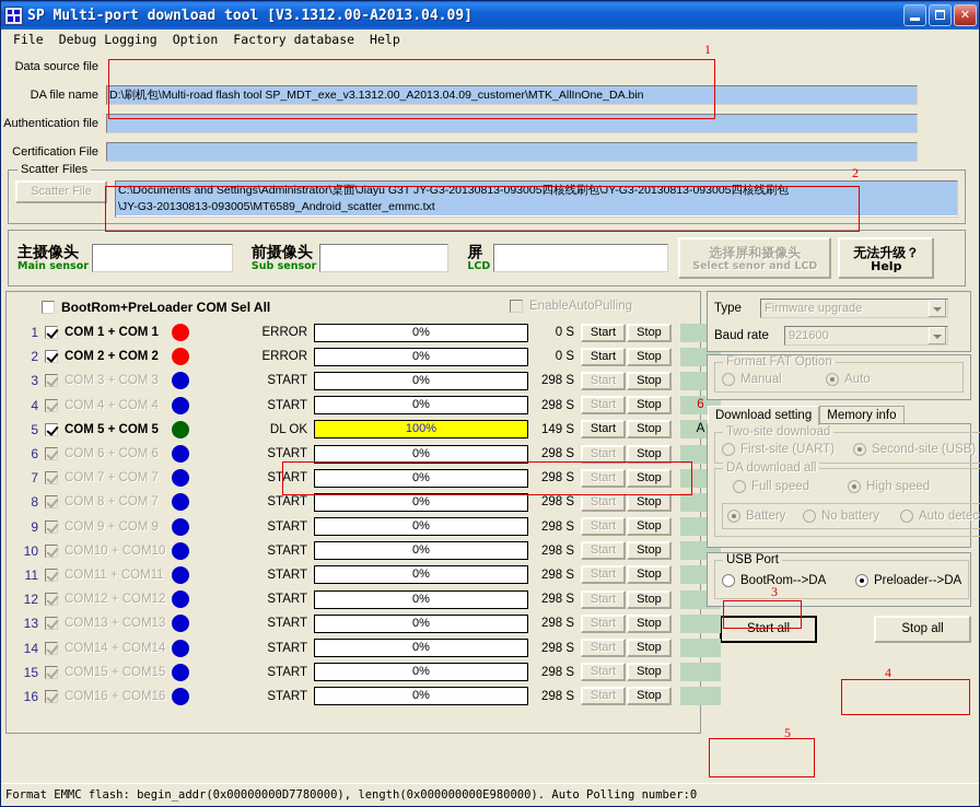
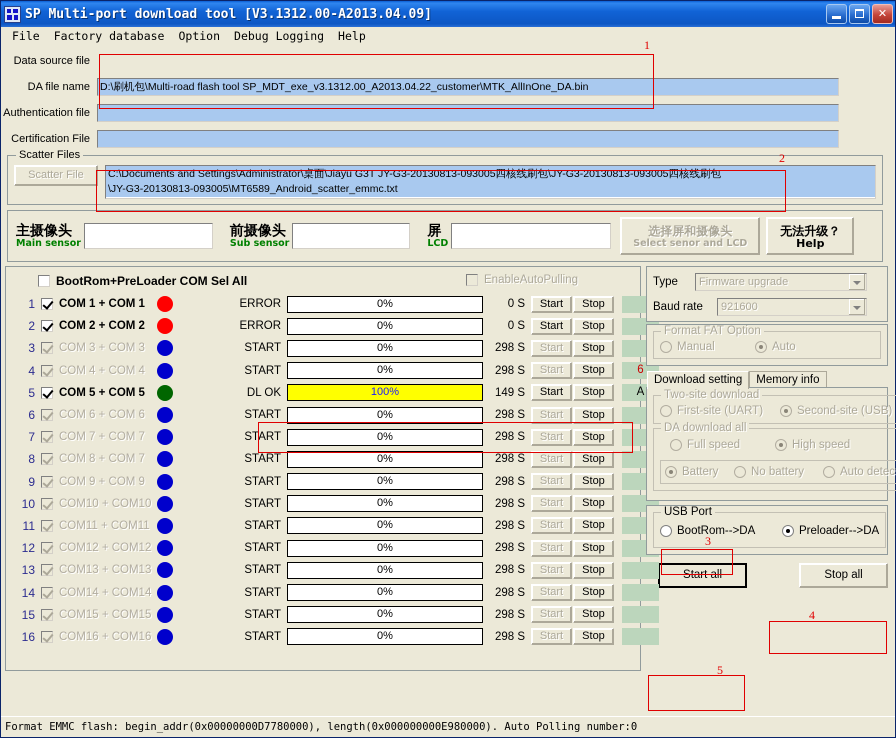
  SP Multi-port download tool [V3.1312.00-A2013.04.09]
  ✕
  File
- Debug Logging
+ Factory database
  Option
- Factory database
+ Debug Logging
  Help
  Data source file
  DA file name
- D:\刷机包\Multi-road flash tool SP_MDT_exe_v3.1312.00_A2013.04.09_customer\MTK_AllInOne_DA.bin
+ D:\刷机包\Multi-road flash tool SP_MDT_exe_v3.1312.00_A2013.04.22_customer\MTK_AllInOne_DA.bin
  Authentication file
  Certification File
  Scatter Files
  Scatter File
  C:\Documents and Settings\Administrator\桌面\Jiayu G3T JY-G3-20130813-093005四核线刷包\JY-G3-20130813-093005四核线刷包
  \JY-G3-20130813-093005\MT6589_Android_scatter_emmc.txt
  主摄像头
  Main sensor
  前摄像头
  Sub sensor
  屏
  LCD
  选择屏和摄像头
  Select senor and LCD
  无法升级？
  Help
  BootRom+PreLoader COM Sel All
  EnableAutoPulling
  1
  COM 1 + COM 1
  ERROR
  0%
  0 S
  Start
  Stop
  2
  COM 2 + COM 2
  ERROR
  0%
  0 S
  Start
  Stop
  3
  COM 3 + COM 3
  START
  0%
  298 S
  Start
  Stop
  4
  COM 4 + COM 4
  START
  0%
  298 S
  Start
  Stop
  6
  5
  COM 5 + COM 5
  DL OK
  100%
  149 S
  Start
  Stop
  A
  6
  COM 6 + COM 6
  START
  0%
  298 S
  Start
  Stop
  7
  COM 7 + COM 7
  START
  0%
  298 S
  Start
  Stop
  8
  COM 8 + COM 7
  START
  0%
  298 S
  Start
  Stop
  9
  COM 9 + COM 9
  START
  0%
  298 S
  Start
  Stop
  10
  COM10 + COM10
  START
  0%
  298 S
  Start
  Stop
  11
  COM11 + COM11
  START
  0%
  298 S
  Start
  Stop
  12
  COM12 + COM12
  START
  0%
  298 S
  Start
  Stop
  13
  COM13 + COM13
  START
  0%
  298 S
  Start
  Stop
  14
  COM14 + COM14
  START
  0%
  298 S
  Start
  Stop
  15
  COM15 + COM15
  START
  0%
  298 S
  Start
  Stop
  16
  COM16 + COM16
  START
  0%
  298 S
  Start
  Stop
  Type
  Firmware upgrade
  Baud rate
  921600
  Format FAT Option
  Manual
  Auto
  Download setting
  Memory info
  Two-site download
  First-site (UART)
  Second-site (USB)
  DA download all
  Full speed
  High speed
  Battery
  No battery
  Auto detec
  USB Port
  BootRom-->DA
  Preloader-->DA
  Start all
  Stop all
  Format EMMC flash: begin_addr(0x00000000D7780000), length(0x000000000E980000). Auto Polling number:0
  1
  2
  3
  4
  5
